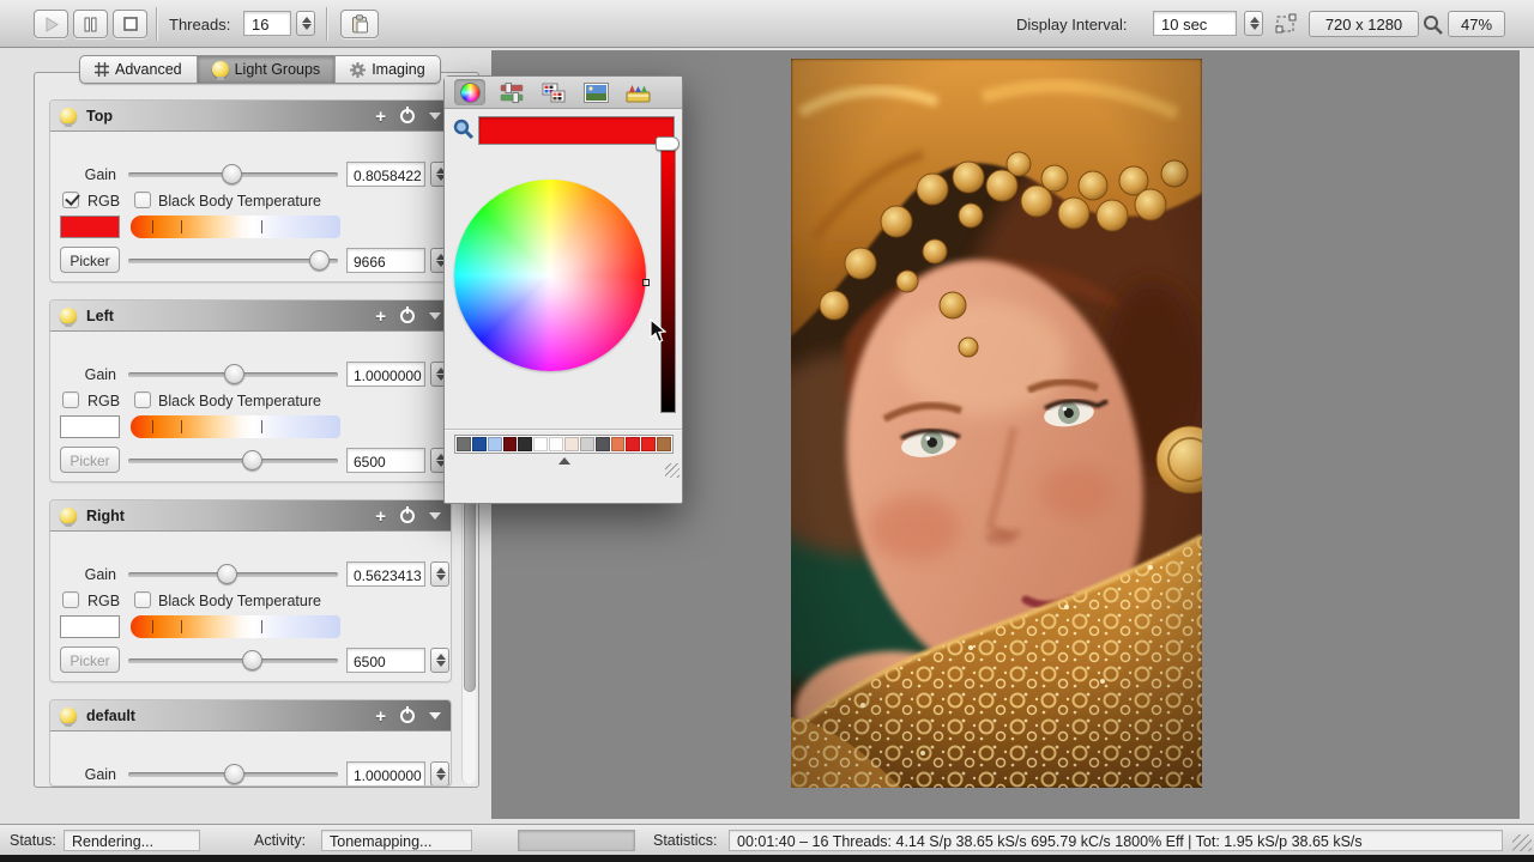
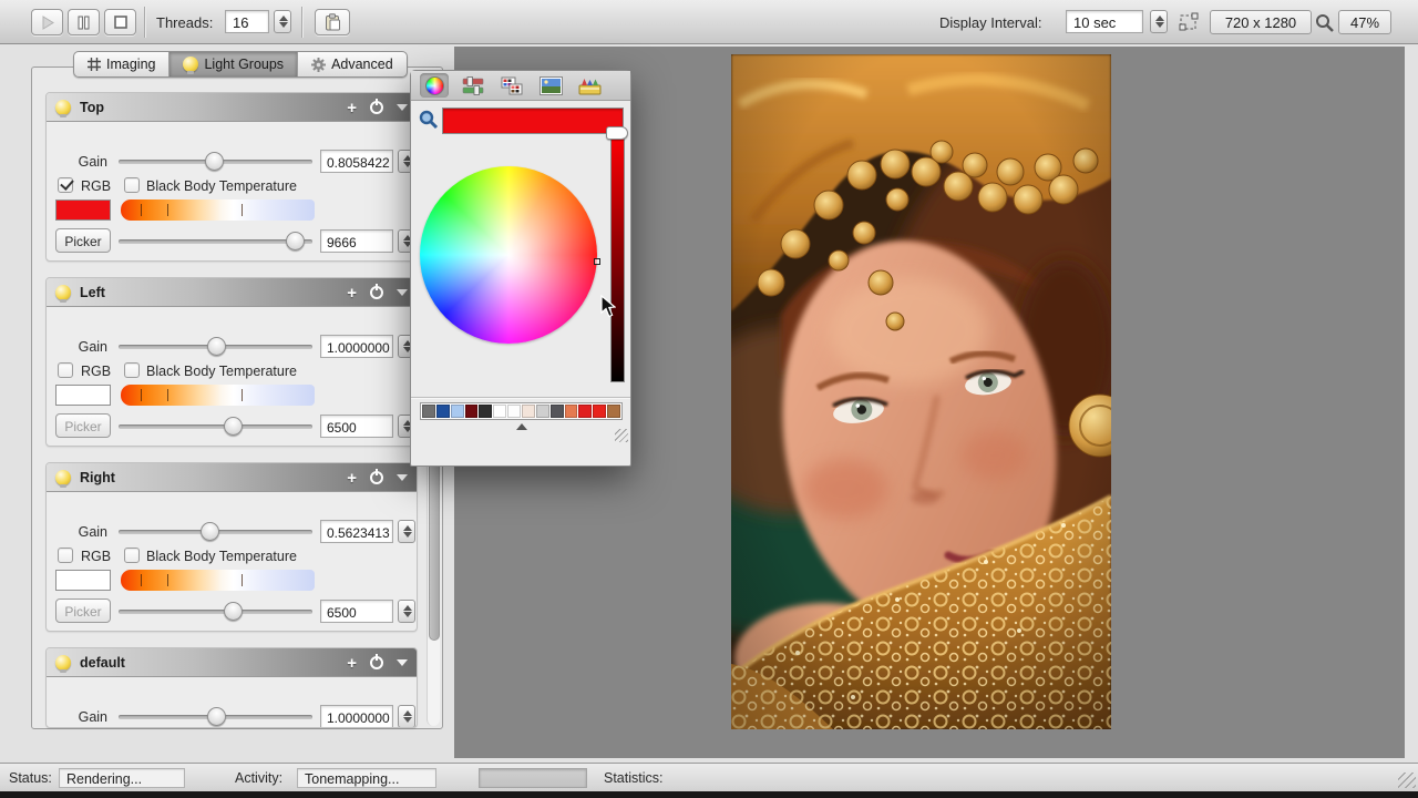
  Threads:
  16
  Display Interval:
  10 sec
  720 x 1280
  47%
- Advanced
+ Imaging
  Light Groups
- Imaging
+ Advanced
  Top
  +
  Gain
  0.8058422
  RGB
  Black Body Temperature
  Picker
  9666
  Left
  +
  Gain
  1.0000000
  RGB
  Black Body Temperature
  Picker
  6500
  Right
  +
  Gain
  0.5623413
  RGB
  Black Body Temperature
  Picker
  6500
  default
  +
  Gain
  1.0000000
  Status:
  Rendering...
  Activity:
  Tonemapping...
  Statistics:
- 00:01:40 – 16 Threads: 4.14 S/p 38.65 kS/s 695.79 kC/s 1800% Eff | Tot: 1.95 kS/p 38.65 kS/s
